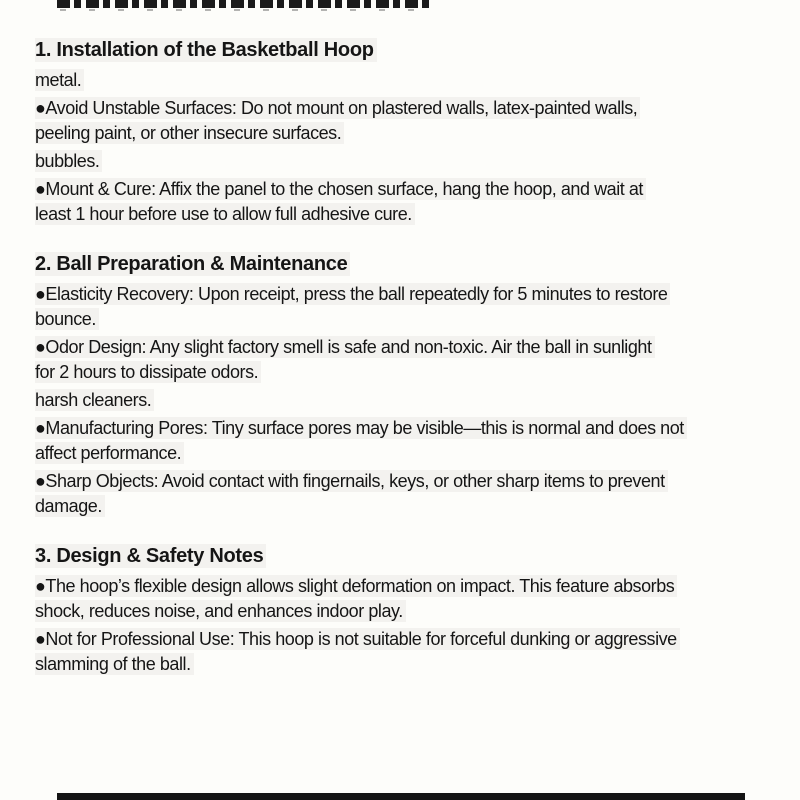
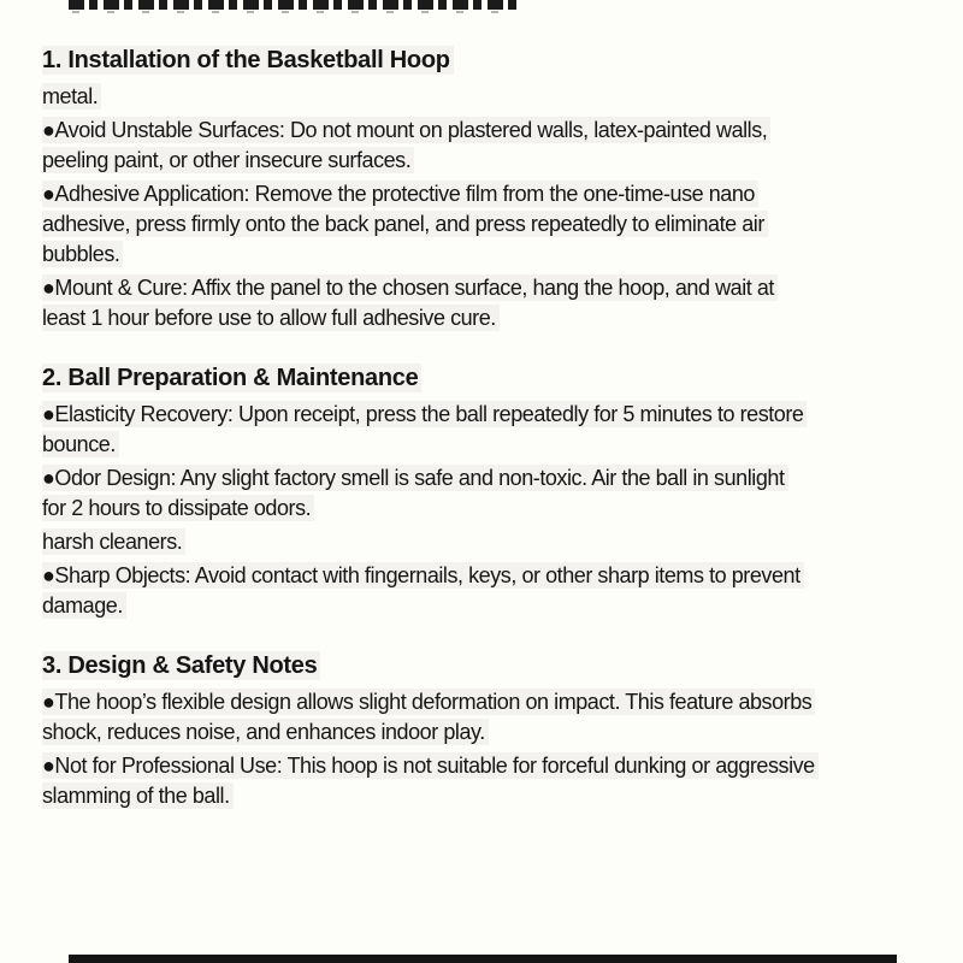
  1. Installation of the Basketball Hoop
  metal.
  ●Avoid Unstable Surfaces: Do not mount on plastered walls, latex-painted walls,
  peeling paint, or other insecure surfaces.
+ ●Adhesive Application: Remove the protective film from the one-time-use nano
+ adhesive, press firmly onto the back panel, and press repeatedly to eliminate air
  bubbles.
  ●Mount & Cure: Affix the panel to the chosen surface, hang the hoop, and wait at
  least 1 hour before use to allow full adhesive cure.
  2. Ball Preparation & Maintenance
  ●Elasticity Recovery: Upon receipt, press the ball repeatedly for 5 minutes to restore
  bounce.
  ●Odor Design: Any slight factory smell is safe and non-toxic. Air the ball in sunlight
  for 2 hours to dissipate odors.
  harsh cleaners.
- ●Manufacturing Pores: Tiny surface pores may be visible—this is normal and does not
- affect performance.
  ●Sharp Objects: Avoid contact with fingernails, keys, or other sharp items to prevent
  damage.
  3. Design & Safety Notes
  ●The hoop’s flexible design allows slight deformation on impact. This feature absorbs
  shock, reduces noise, and enhances indoor play.
  ●Not for Professional Use: This hoop is not suitable for forceful dunking or aggressive
  slamming of the ball.
